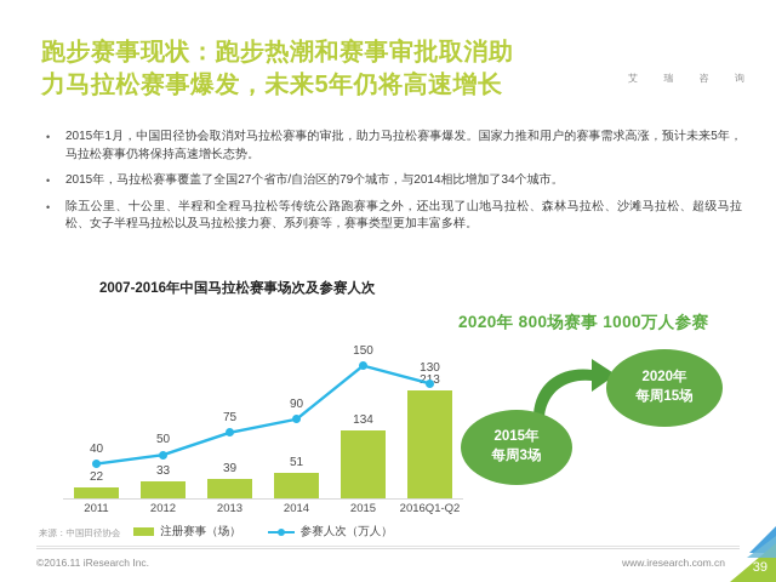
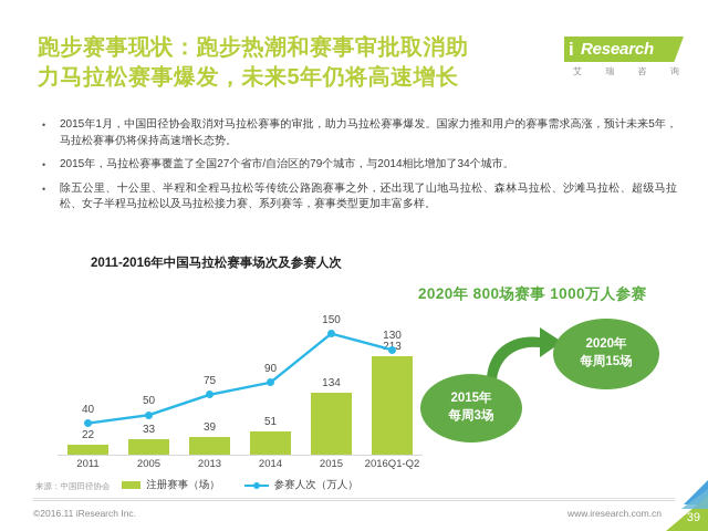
  跑步赛事现状：跑步热潮和赛事审批取消助
  力马拉松赛事爆发，未来5年仍将高速增长
+ i
+ Research
  艾
  瑞
  咨
  询
  •
  2015年1月，中国田径协会取消对马拉松赛事的审批，助力马拉松赛事爆发。国家力推和用户的赛事需求高涨，预计未来5年，马拉松赛事仍将保持高速增长态势。
  •
  2015年，马拉松赛事覆盖了全国27个省市/自治区的79个城市，与2014相比增加了34个城市。
  •
  除五公里、十公里、半程和全程马拉松等传统公路跑赛事之外，还出现了山地马拉松、森林马拉松、沙滩马拉松、超级马拉松、女子半程马拉松以及马拉松接力赛、系列赛等，赛事类型更加丰富多样。
- 2007-2016年中国马拉松赛事场次及参赛人次
+ 2011-2016年中国马拉松赛事场次及参赛人次
  22
  33
  39
  51
  134
  40
  50
  75
  90
  150
  130
  2011
- 2012
+ 2005
  2013
  2014
  2015
  2016Q1-Q2
  注册赛事（场）
  参赛人次（万人）
  来源：中国田径协会
  2020年 800场赛事 1000万人参赛
  2015年
  每周3场
  2020年
  每周15场
  ©2016.11 iResearch Inc.
  www.iresearch.com.cn
  39
